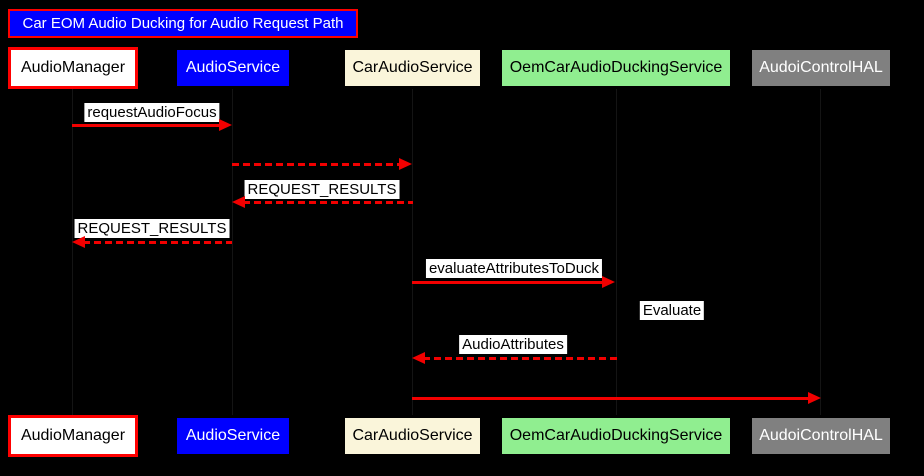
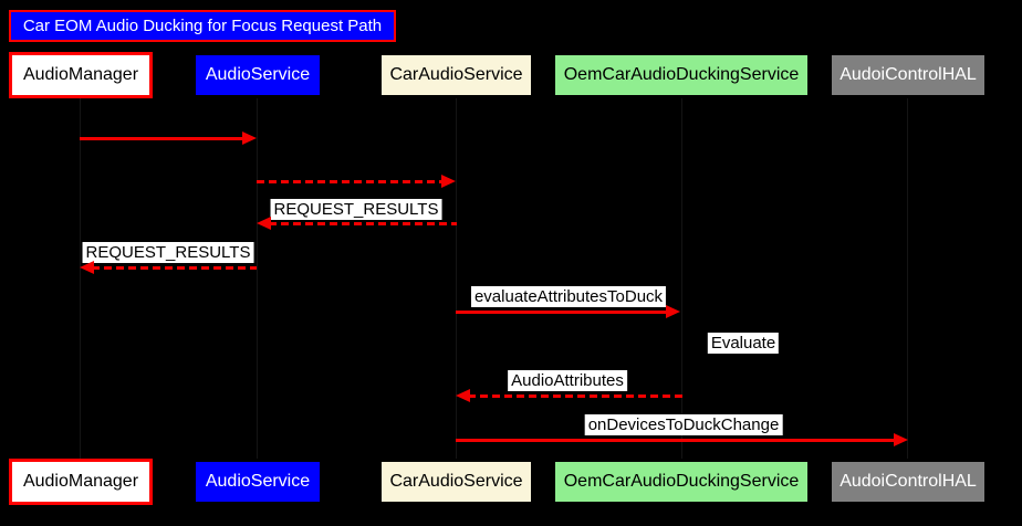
- Car EOM Audio Ducking for Audio Request Path
+ Car EOM Audio Ducking for Focus Request Path
  AudioManager
  AudioService
  CarAudioService
  OemCarAudioDuckingService
  AudoiControlHAL
- requestAudioFocus
  REQUEST_RESULTS
  REQUEST_RESULTS
  evaluateAttributesToDuck
  Evaluate
  AudioAttributes
+ onDevicesToDuckChange
  AudioManager
  AudioService
  CarAudioService
  OemCarAudioDuckingService
  AudoiControlHAL
